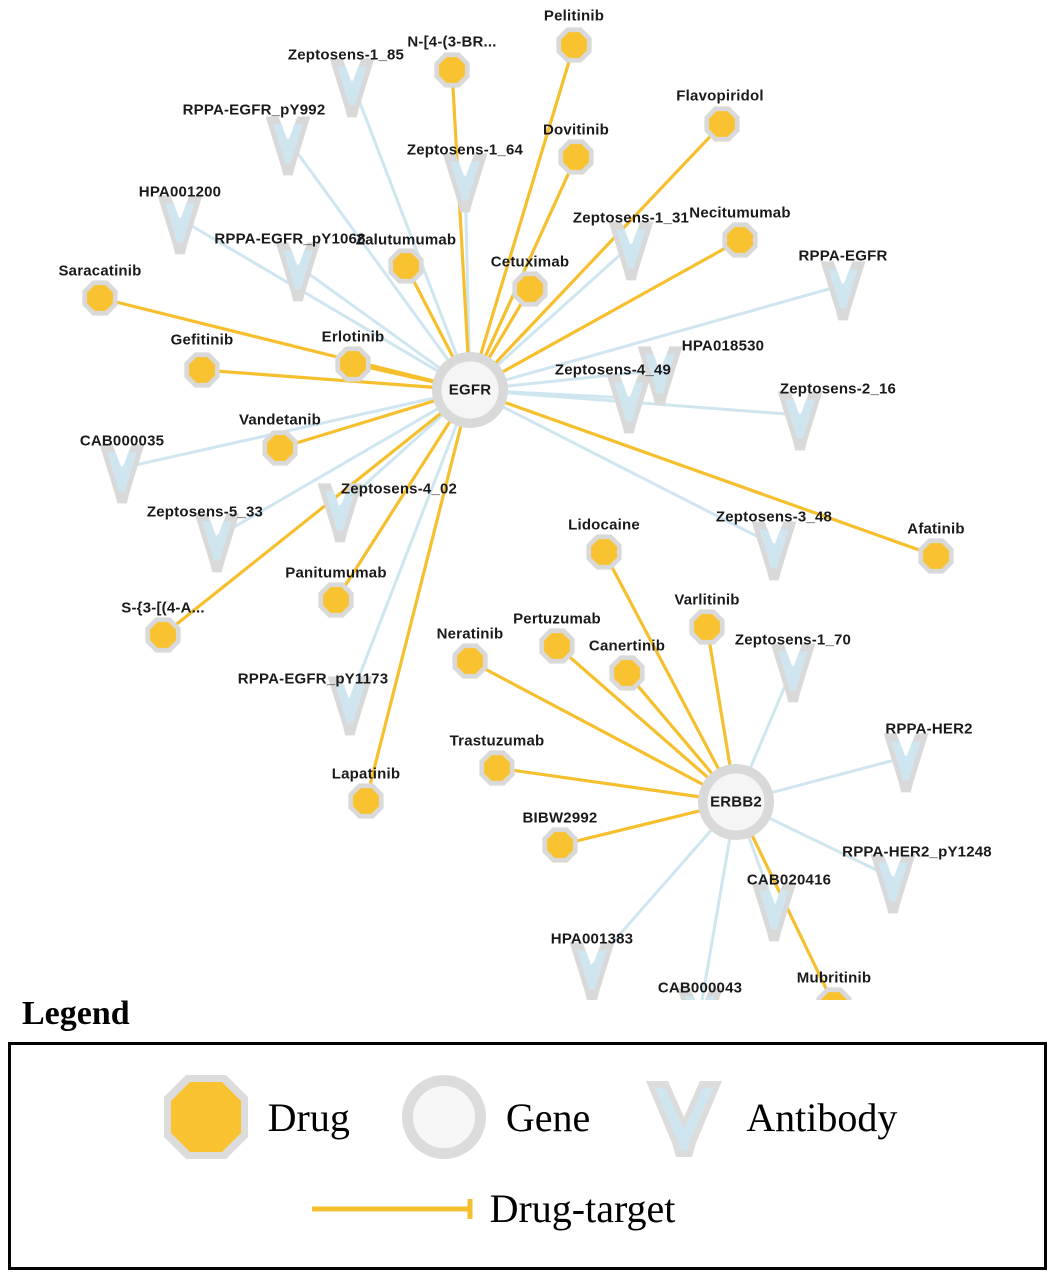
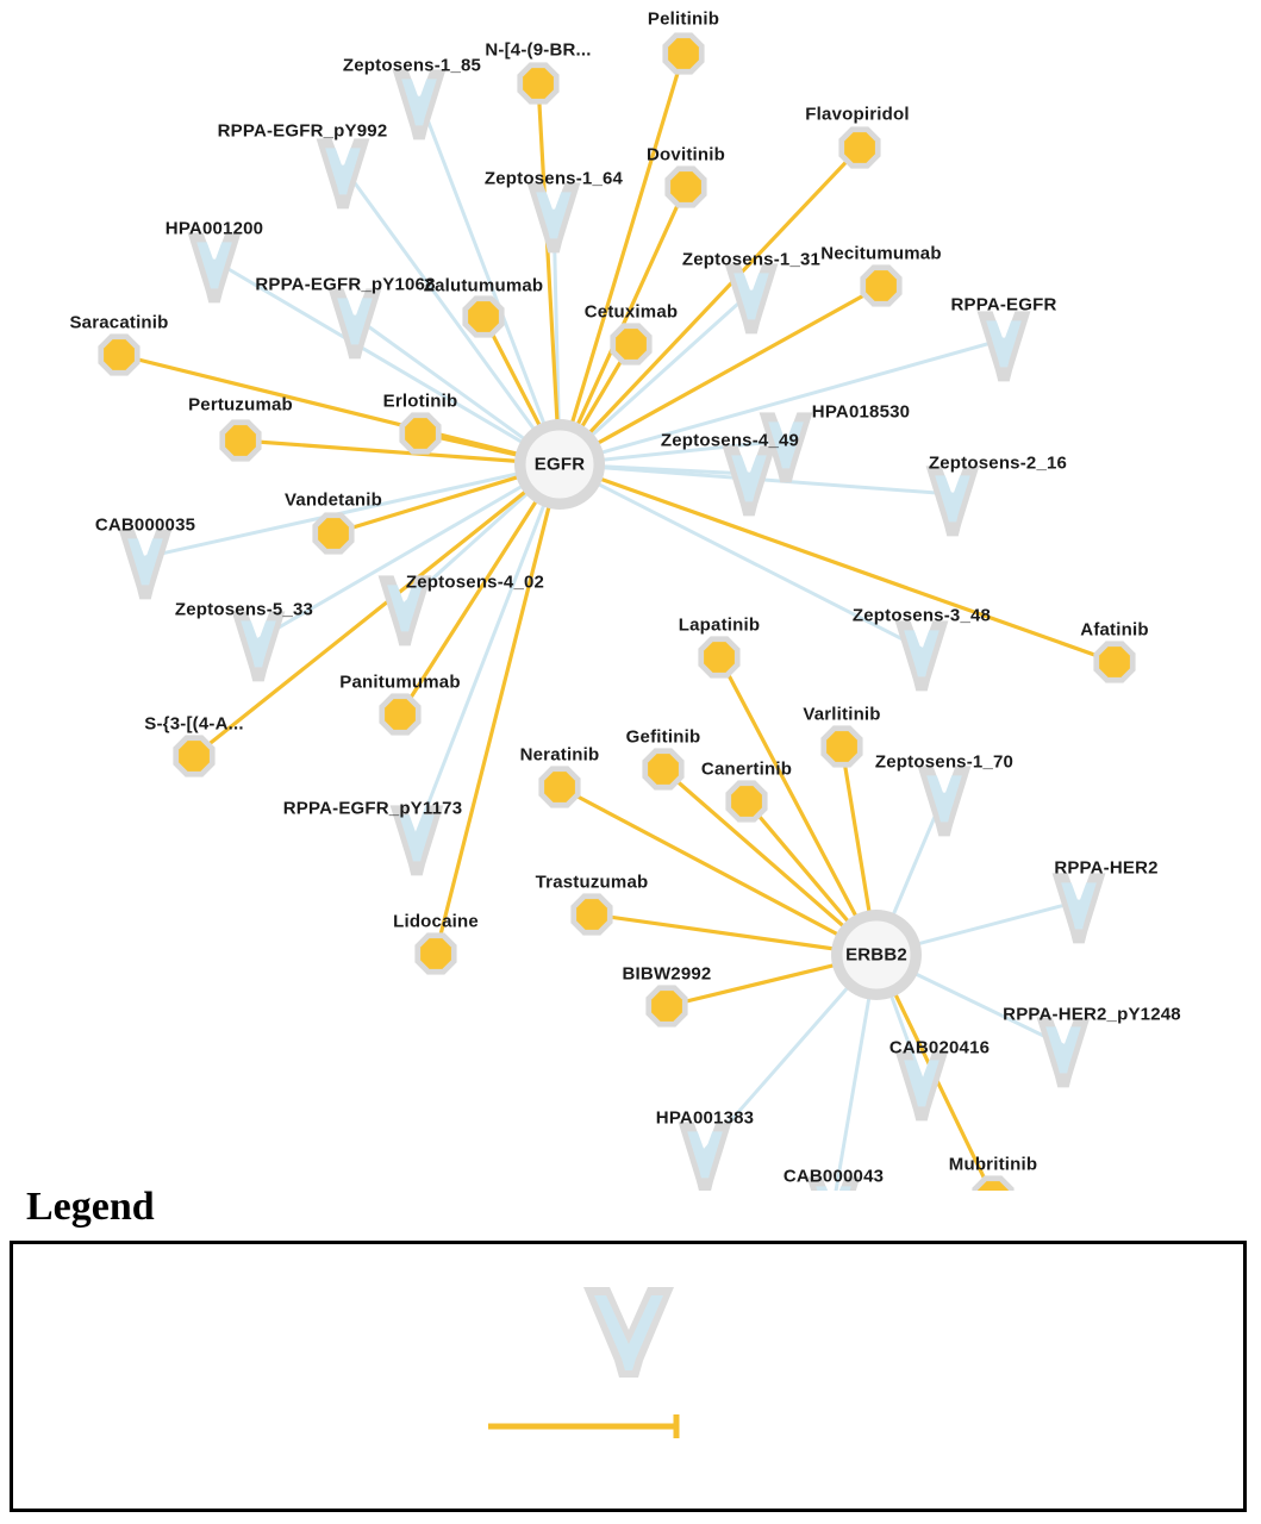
  Zeptosens-1_85
  RPPA-EGFR_pY992
  Zeptosens-1_64
  HPA001200
  Zeptosens-1_31
  RPPA-EGFR_pY1068
  RPPA-EGFR
  HPA018530
  Zeptosens-4_49
  Zeptosens-2_16
  CAB000035
  Zeptosens-4_02
  Zeptosens-5_33
  Zeptosens-3_48
  Zeptosens-1_70
  RPPA-EGFR_pY1173
  RPPA-HER2
  RPPA-HER2_pY1248
  CAB020416
  HPA001383
  CAB000043
  Pelitinib
- N-[4-(3-BR...
+ N-[4-(9-BR...
  Flavopiridol
  Dovitinib
  Necitumumab
  Zalutumumab
  Cetuximab
  Saracatinib
- Gefitinib
+ Pertuzumab
  Erlotinib
  Vandetanib
  Afatinib
- Lidocaine
+ Lapatinib
  Varlitinib
  Panitumumab
  S-{3-[(4-A...
- Pertuzumab
+ Gefitinib
  Neratinib
  Canertinib
  Trastuzumab
- Lapatinib
+ Lidocaine
  BIBW2992
  Mubritinib
  EGFR
  ERBB2
  Legend
- Drug
- Gene
- Antibody
- Drug-target
